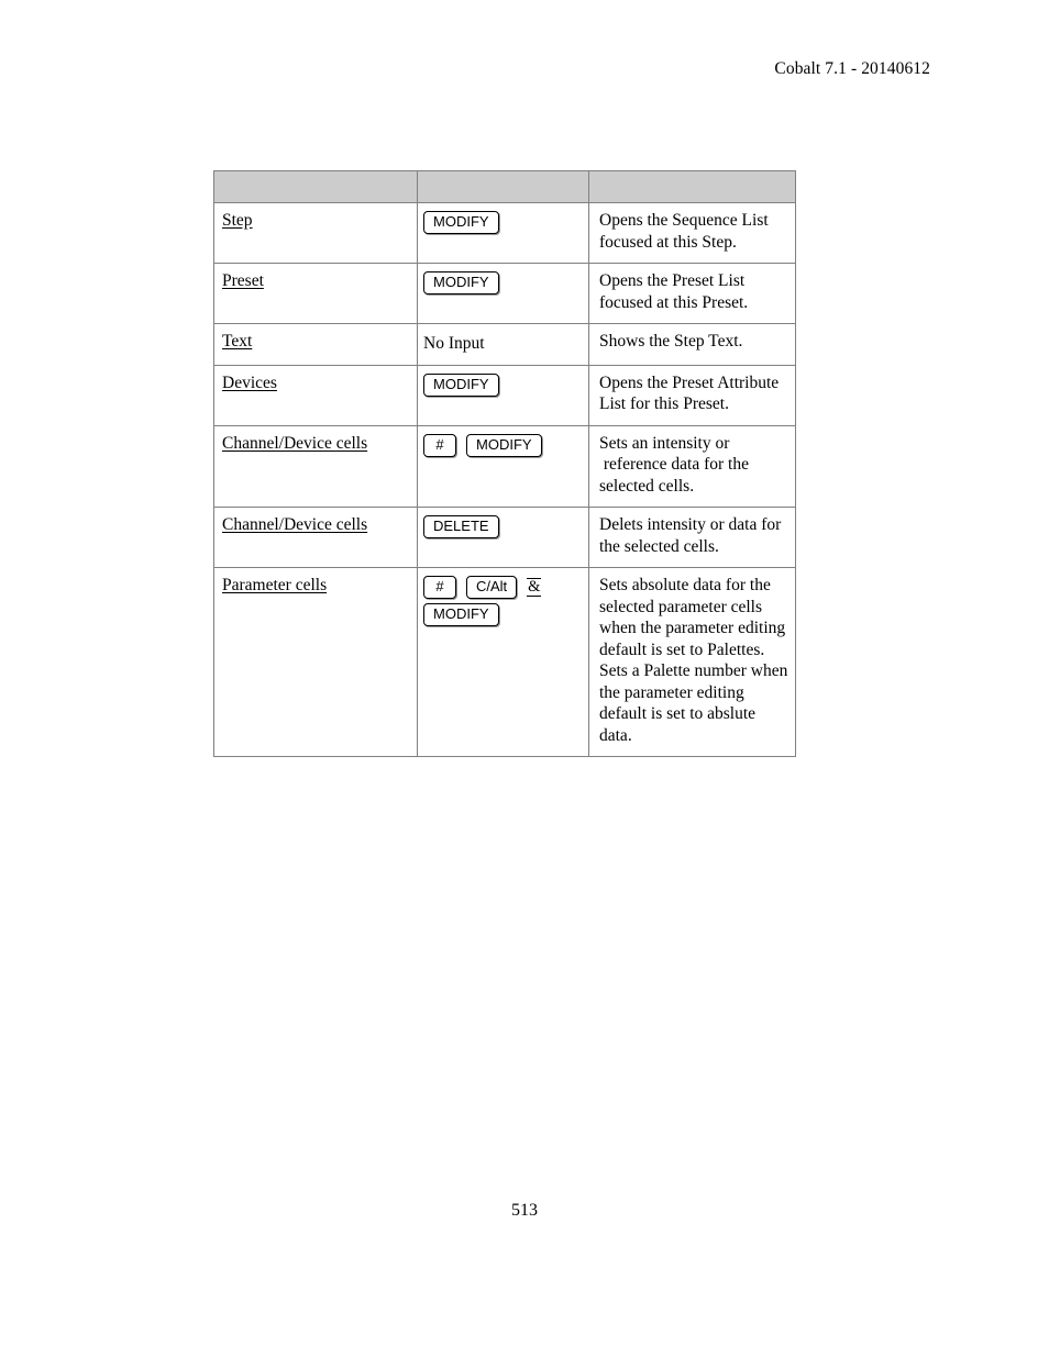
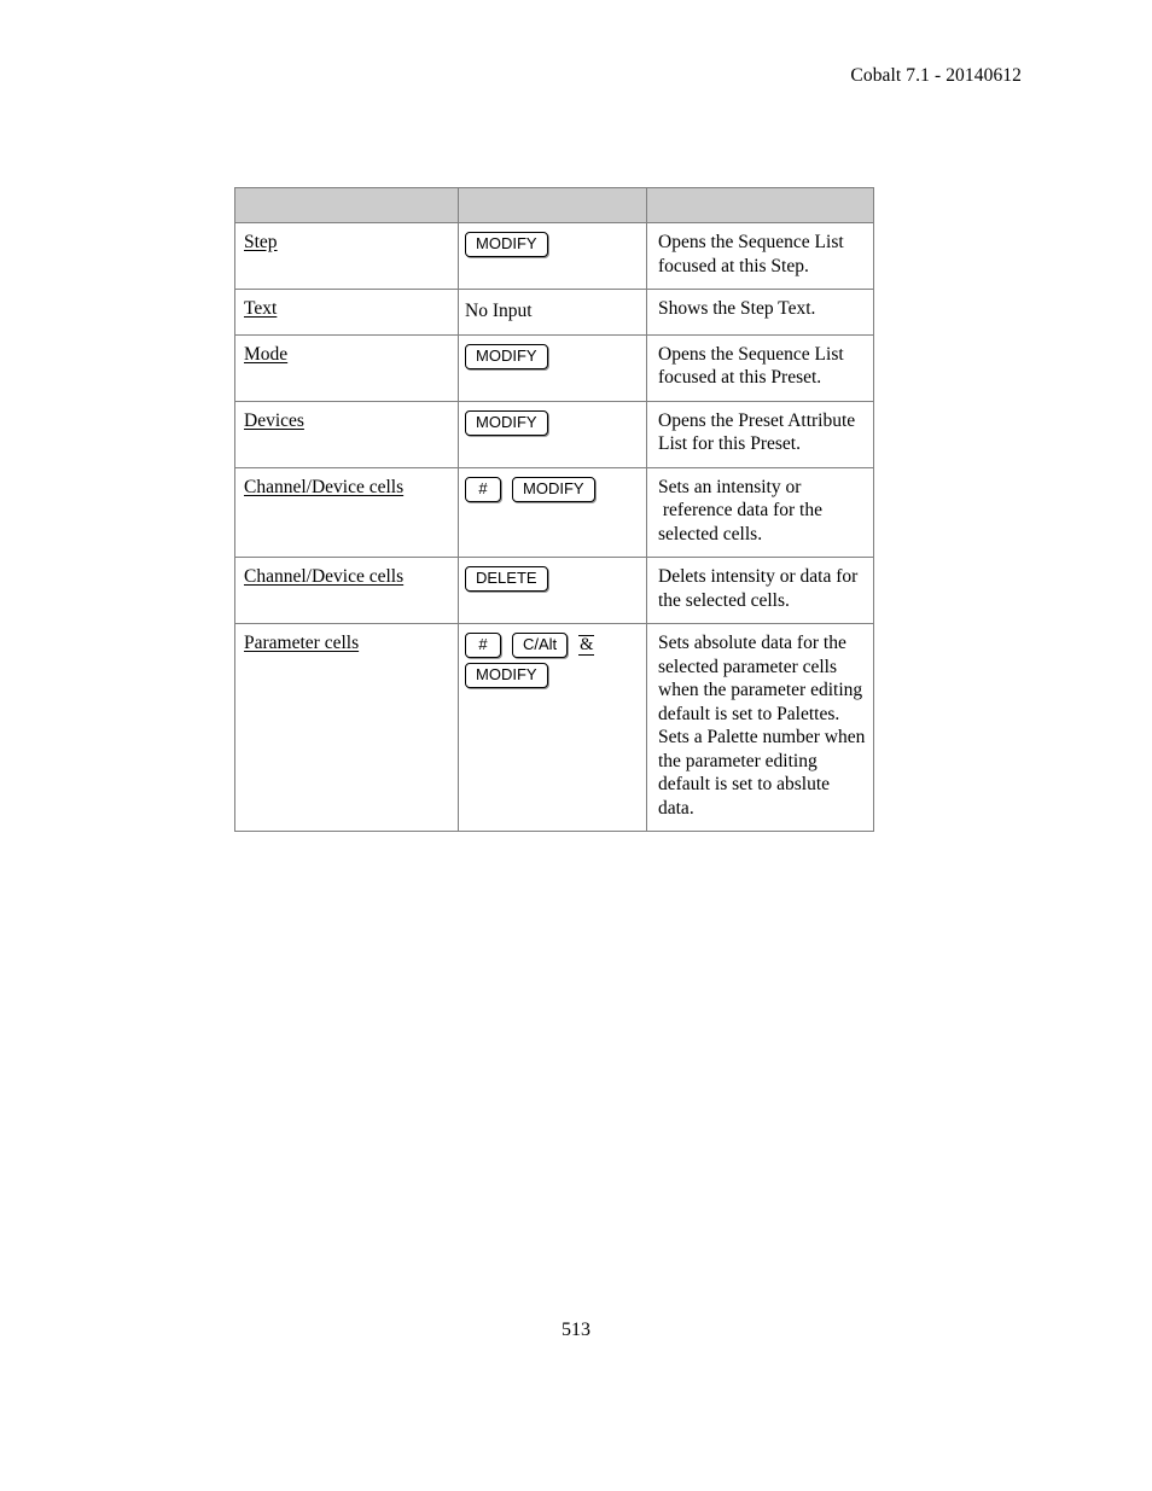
  Cobalt 7.1 - 20140612
  Step	MODIFY	Opens the Sequence Listfocused at this Step.
- Preset	MODIFY	Opens the Preset Listfocused at this Preset.
  Text	No Input	Shows the Step Text.
+ Mode	MODIFY	Opens the Sequence Listfocused at this Preset.
  Devices	MODIFY	Opens the Preset AttributeList for this Preset.
  Channel/Device cells	# MODIFY	Sets an intensity or reference data for theselected cells.
  Channel/Device cells	DELETE	Delets intensity or data forthe selected cells.
  Parameter cells	# C/Alt &MODIFY	Sets absolute data for theselected parameter cellswhen the parameter editingdefault is set to Palettes.Sets a Palette number whenthe parameter editingdefault is set to abslutedata.
  513
